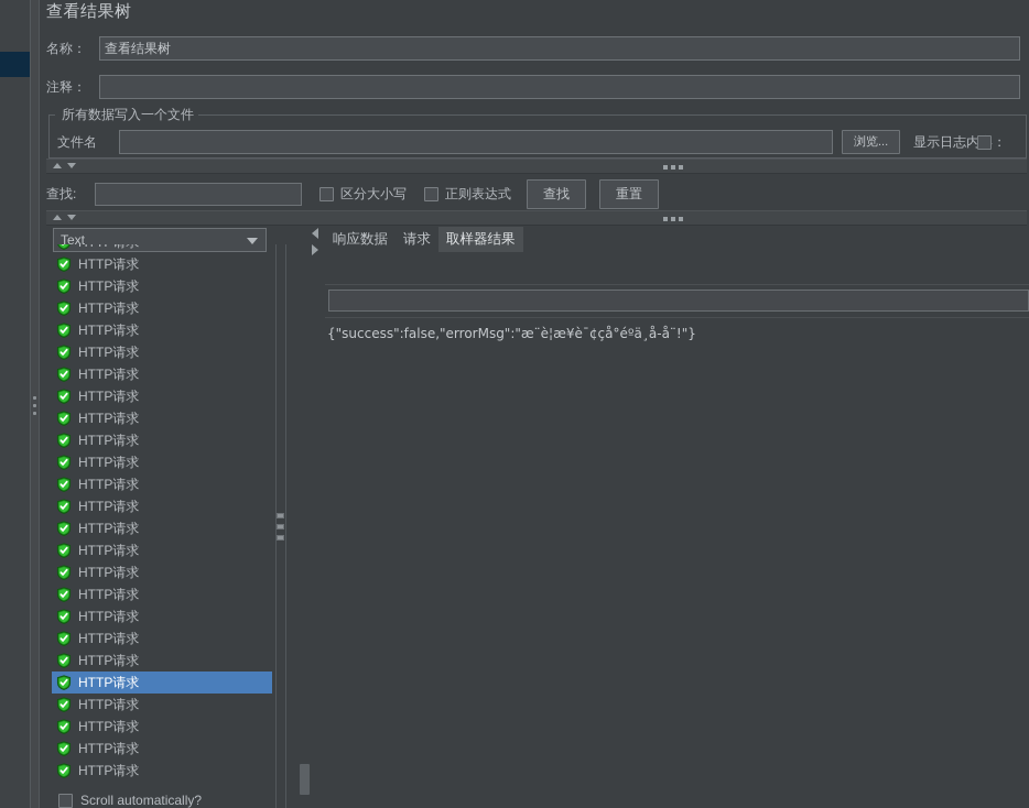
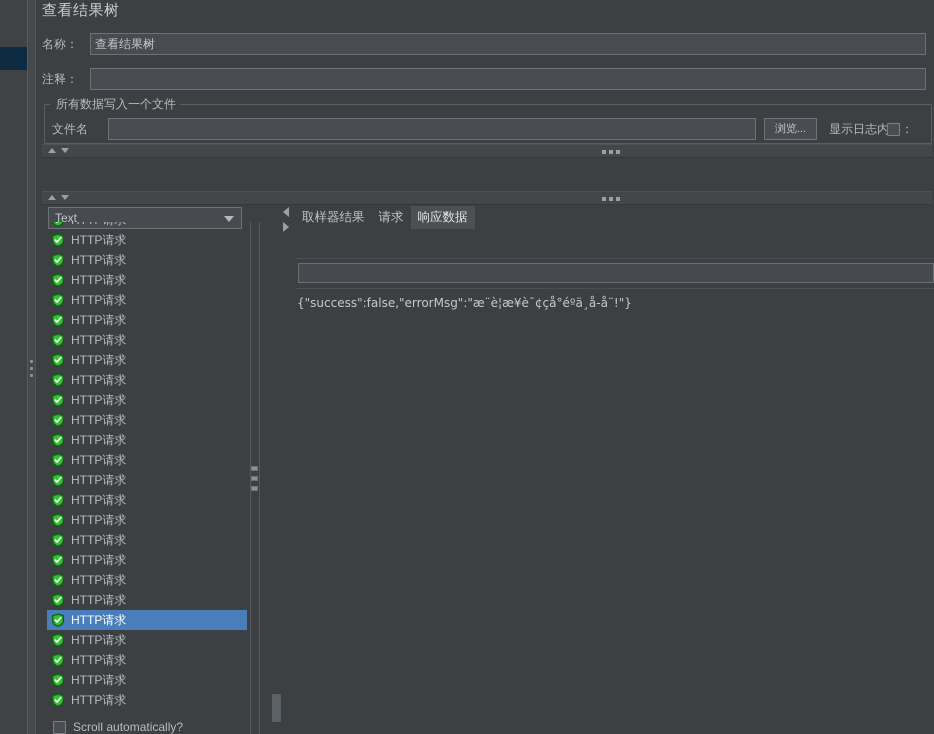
  查看结果树
  名称：
  查看结果树
  注释：
  所有数据写入一个文件
  文件名
  浏览...
  显示日志内：
- 查找:
- 区分大小写
- 正则表达式
- 查找
- 重置
  Text
  HTTP请求
  HTTP请求
  HTTP请求
  HTTP请求
  HTTP请求
  HTTP请求
  HTTP请求
  HTTP请求
  HTTP请求
  HTTP请求
  HTTP请求
  HTTP请求
  HTTP请求
  HTTP请求
  HTTP请求
  HTTP请求
  HTTP请求
  HTTP请求
  HTTP请求
  HTTP请求
  HTTP请求
  HTTP请求
  HTTP请求
  HTTP请求
  Scroll automatically?
- 响应数据
+ 取样器结果
  请求
- 取样器结果
+ 响应数据
  {"success":false,"errorMsg":"æ ¨è¦ æ ¥è¯¢ç  å° é ºä¸ å-å ¨!"}
